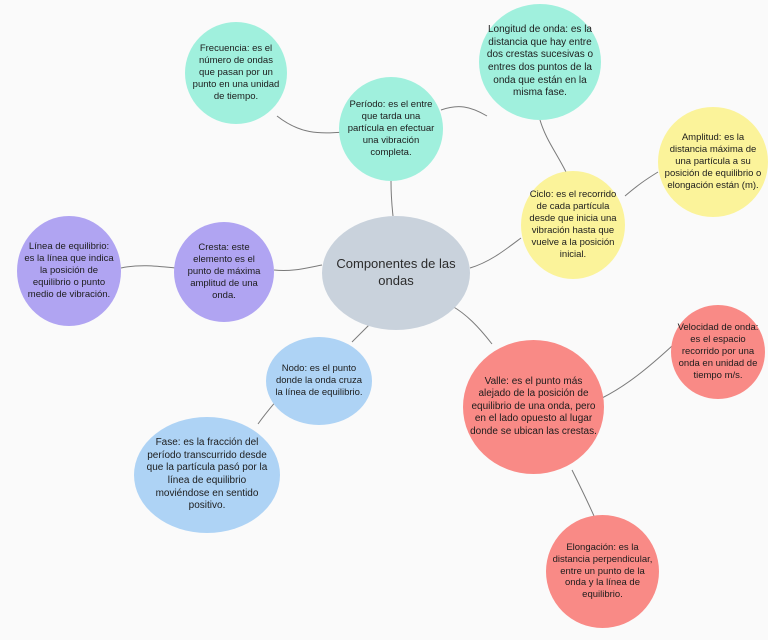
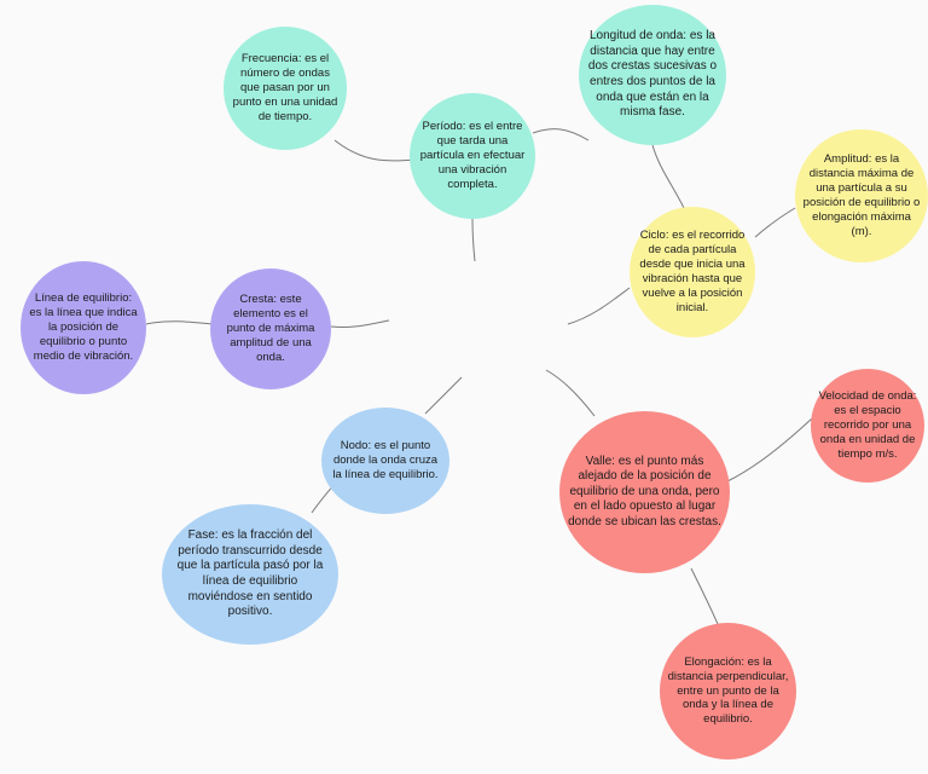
- Componentes de las ondas
  Frecuencia: es el número de ondas que pasan por un punto en una unidad de tiempo.
  Período: es el entre que tarda una partícula en efectuar una vibración completa.
  Longitud de onda: es la distancia que hay entre dos crestas sucesivas o entres dos puntos de la onda que están en la misma fase.
- Amplitud: es la distancia máxima de una partícula a su posición de equilibrio o elongación están (m).
+ Amplitud: es la distancia máxima de una partícula a su posición de equilibrio o elongación máxima (m).
  Ciclo: es el recorrido de cada partícula desde que inicia una vibración hasta que vuelve a la posición inicial.
  Cresta: este elemento es el punto de máxima amplitud de una onda.
  Línea de equilibrio: es la línea que indica la posición de equilibrio o punto medio de vibración.
  Nodo: es el punto donde la onda cruza la línea de equilibrio.
  Fase: es la fracción del período transcurrido desde que la partícula pasó por la línea de equilibrio moviéndose en sentido positivo.
  Valle: es el punto más alejado de la posición de equilibrio de una onda, pero en el lado opuesto al lugar donde se ubican las crestas.
  Velocidad de onda: es el espacio recorrido por una onda en unidad de tiempo m/s.
  Elongación: es la distancia perpendicular, entre un punto de la onda y la línea de equilibrio.
